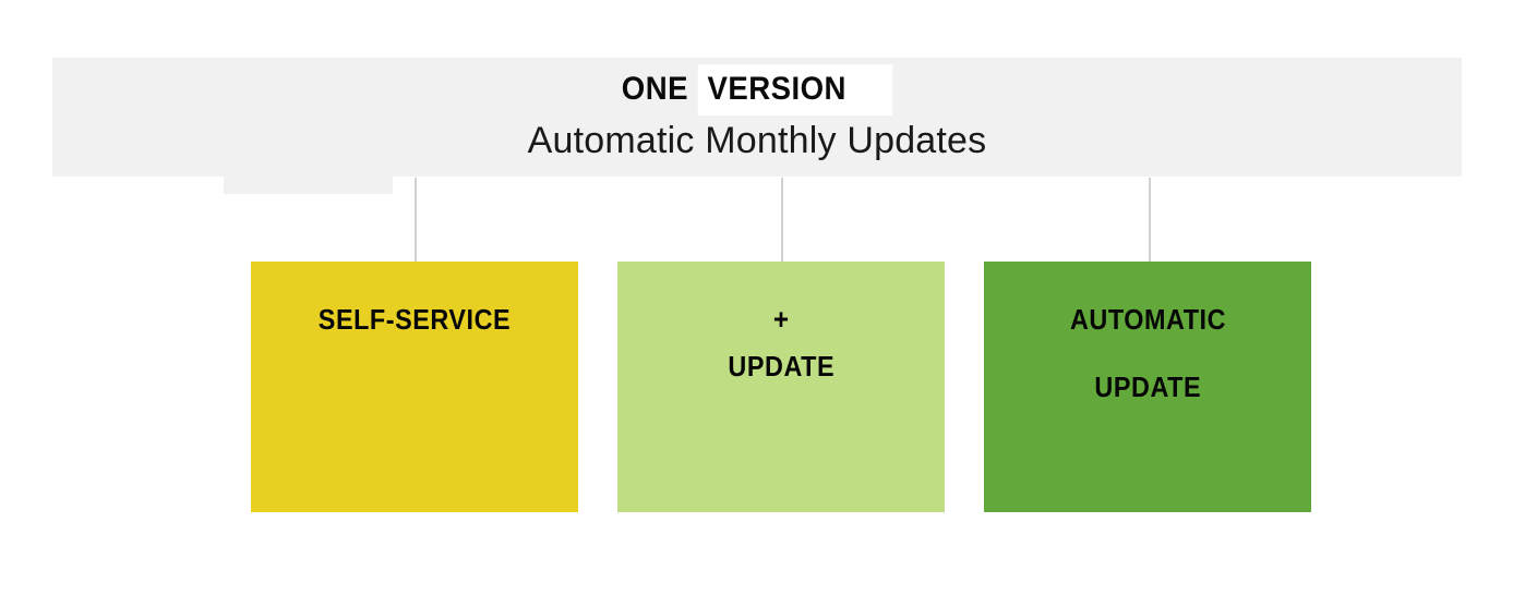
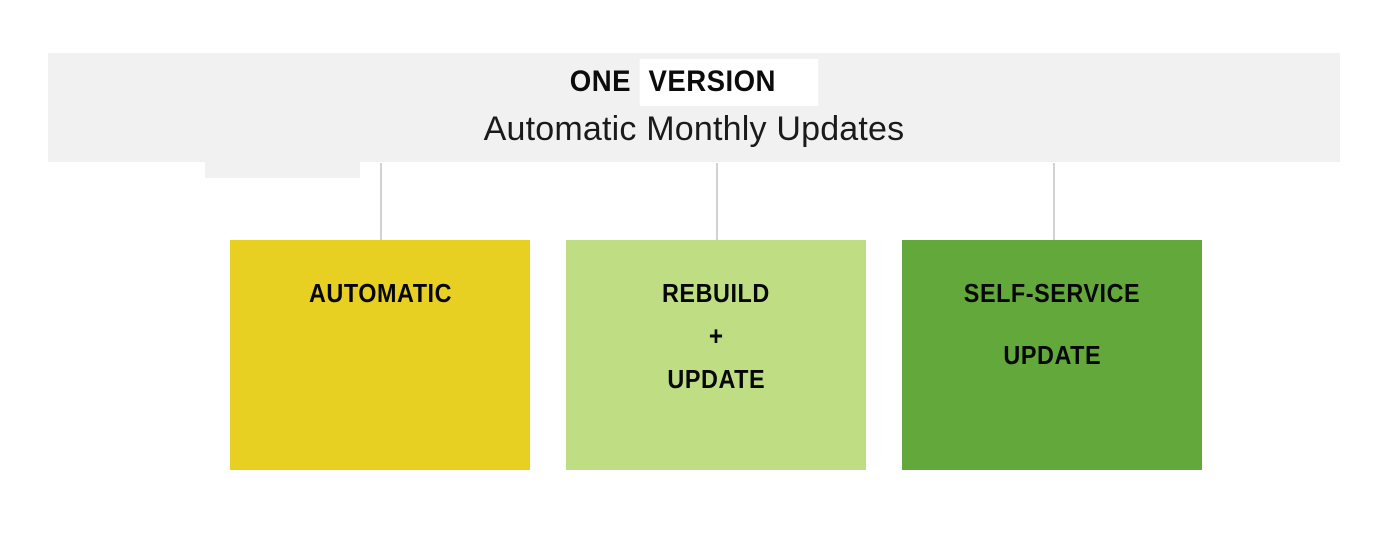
  ONE
  VERSION
  Automatic Monthly Updates
- SELF-SERVICE
+ AUTOMATIC
+ REBUILD
  +
  UPDATE
- AUTOMATIC
+ SELF-SERVICE
  UPDATE
